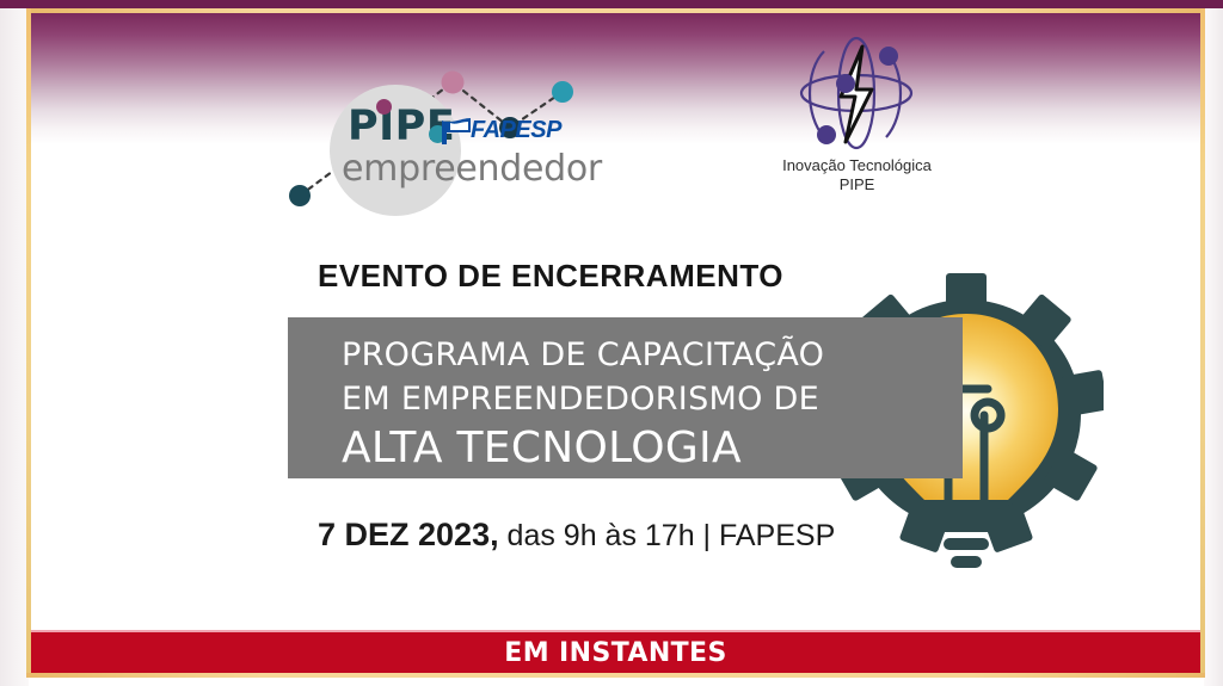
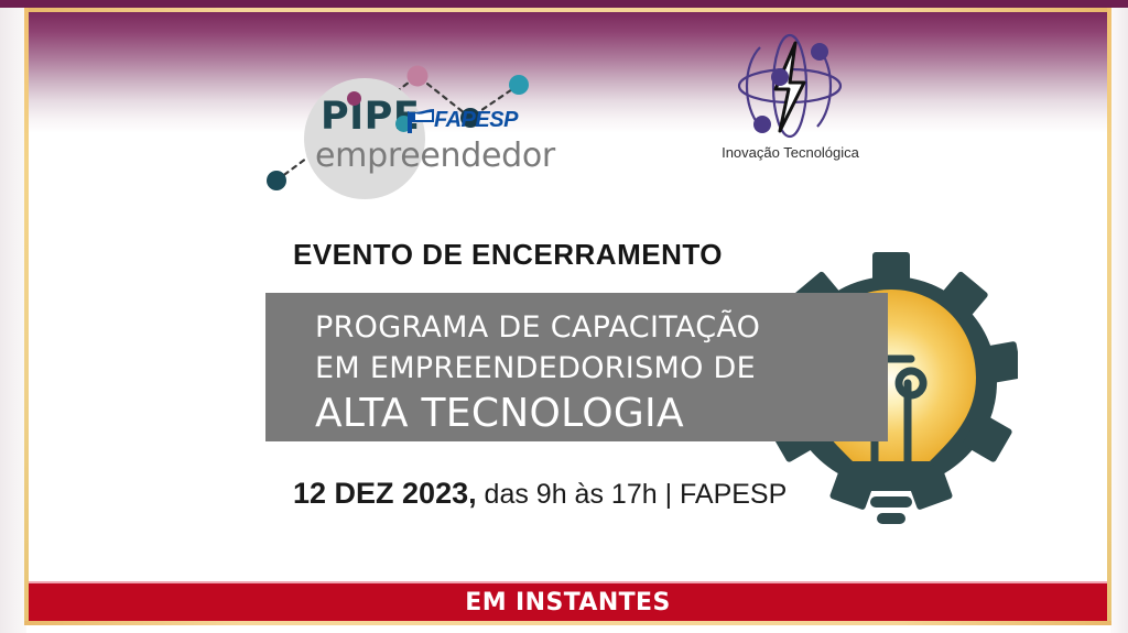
  PIP
  empreendedor
  FAPESP
  Inovação Tecnológica
- PIPE
  EVENTO DE ENCERRAMENTO
  PROGRAMA DE CAPACITAÇÃO
  EM EMPREENDEDORISMO DE
  ALTA TECNOLOGIA
- 7 DEZ 2023, das 9h às 17h | FAPESP
+ 12 DEZ 2023, das 9h às 17h | FAPESP
  EM INSTANTES
